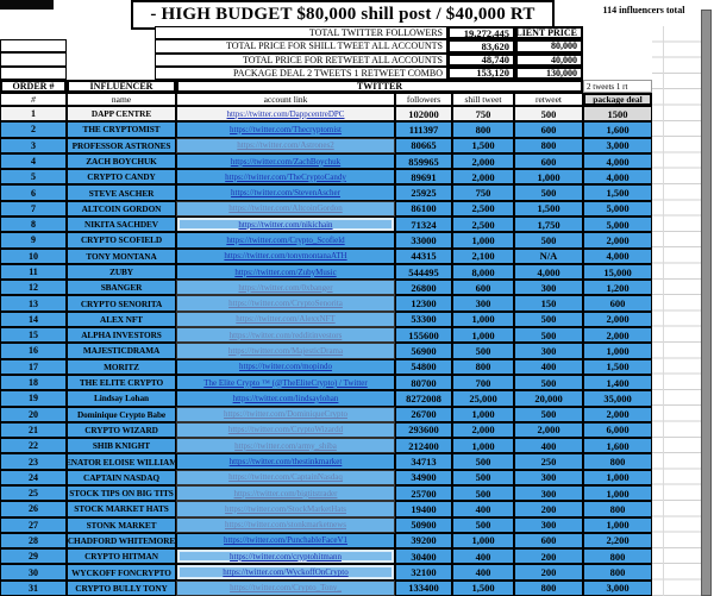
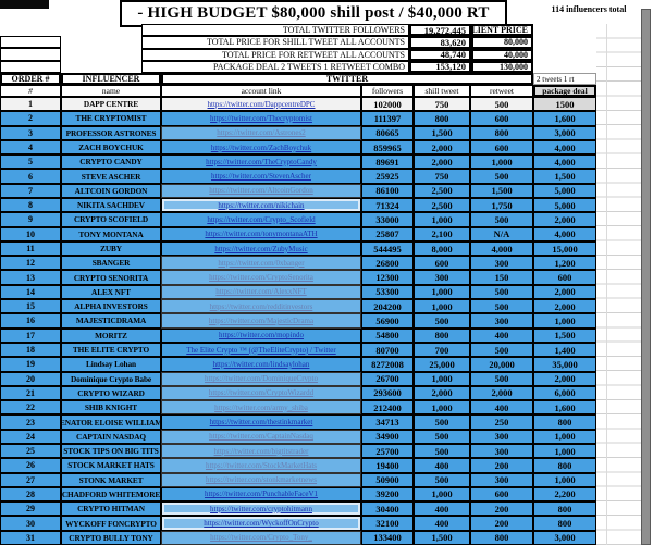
  - HIGH BUDGET $80,000 shill post / $40,000 RT
  114 influencers total
  TOTAL TWITTER FOLLOWERS
  19,272,445
  LIENT PRICE
  TOTAL PRICE FOR SHILL TWEET ALL ACCOUNTS
  83,620
  80,000
  TOTAL PRICE FOR RETWEET ALL ACCOUNTS
  48,740
  40,000
  PACKAGE DEAL 2 TWEETS 1 RETWEET COMBO
  153,120
  130,000
  ORDER #
  INFLUENCER
  TWITTER
  2 tweets 1 rt
  #
  name
  account link
  followers
  shill tweet
  retweet
  package deal
  1
  DAPP CENTRE
  https://twitter.com/DappcentreDPC
  102000
  750
  500
  1500
  2
  THE CRYPTOMIST
  https://twitter.com/Thecryptomist
  111397
  800
  600
  1,600
  3
  PROFESSOR ASTRONES
  https://twitter.com/Astrones2
  80665
  1,500
  800
  3,000
  4
  ZACH BOYCHUK
  https://twitter.com/ZachBoychuk
  859965
  2,000
  600
  4,000
  5
  CRYPTO CANDY
  https://twitter.com/TheCryptoCandy
  89691
  2,000
  1,000
  4,000
  6
  STEVE ASCHER
  https://twitter.com/StevenAscher
  25925
  750
  500
  1,500
  7
  ALTCOIN GORDON
  https://twitter.com/AltcoinGordon
  86100
  2,500
  1,500
  5,000
  8
  NIKITA SACHDEV
  https://twitter.com/nikichain
  71324
  2,500
  1,750
  5,000
  9
  CRYPTO SCOFIELD
  https://twitter.com/Crypto_Scofield
  33000
  1,000
  500
  2,000
  10
  TONY MONTANA
  https://twitter.com/tonymontanaATH
- 44315
+ 25807
  2,100
  N/A
  4,000
  11
  ZUBY
  https://twitter.com/ZubyMusic
  544495
  8,000
  4,000
  15,000
  12
  SBANGER
  https://twitter.com/0xbanger
  26800
  600
  300
  1,200
  13
  CRYPTO SENORITA
  https://twitter.com/CryptoSenorita
  12300
  300
  150
  600
  14
  ALEX NFT
  https://twitter.com/AlexxNFT
  53300
  1,000
  500
  2,000
  15
  ALPHA INVESTORS
  https://twitter.com/redditinvestors
- 155600
+ 204200
  1,000
  500
  2,000
  16
  MAJESTICDRAMA
  https://twitter.com/MajesticDrama
  56900
  500
  300
  1,000
  17
  MORITZ
  https://twitter.com/mopindo
  54800
  800
  400
  1,500
  18
  THE ELITE CRYPTO
  The Elite Crypto ™ (@TheEliteCrypto) / Twitter
  80700
  700
  500
  1,400
  19
  Lindsay Lohan
  https://twitter.com/lindsaylohan
  8272008
  25,000
  20,000
  35,000
  20
  Dominique Crypto Babe
  https://twitter.com/DominiqueCrypto
  26700
  1,000
  500
  2,000
  21
  CRYPTO WIZARD
  https://twitter.com/CryptoWizardd
  293600
  2,000
  2,000
  6,000
  22
  SHIB KNIGHT
  https://twitter.com/army_shiba
  212400
  1,000
  400
  1,600
  23
  ENATOR ELOISE WILLIAM
  https://twitter.com/thestinkmarket
  34713
  500
  250
  800
  24
  CAPTAIN NASDAQ
  https://twitter.com/CaptainNasdaq
  34900
  500
  300
  1,000
  25
  STOCK TIPS ON BIG TITS
  https://twitter.com/bigtitstrader
  25700
  500
  300
  1,000
  26
  STOCK MARKET HATS
  https://twitter.com/StockMarketHats
  19400
  400
  200
  800
  27
  STONK MARKET
  https://twitter.com/stonkmarketnews
  50900
  500
  300
  1,000
  28
  CHADFORD WHITEMORE
  https://twitter.com/PunchableFaceV1
  39200
  1,000
  600
  2,200
  29
  CRYPTO HITMAN
  https://twitter.com/cryptohitmann
  30400
  400
  200
  800
  30
  WYCKOFF FONCRYPTO
  https://twitter.com/WyckoffOnCrypto
  32100
  400
  200
  800
  31
  CRYPTO BULLY TONY
  https://twitter.com/Crypto_Tony_
  133400
  1,500
  800
  3,000
